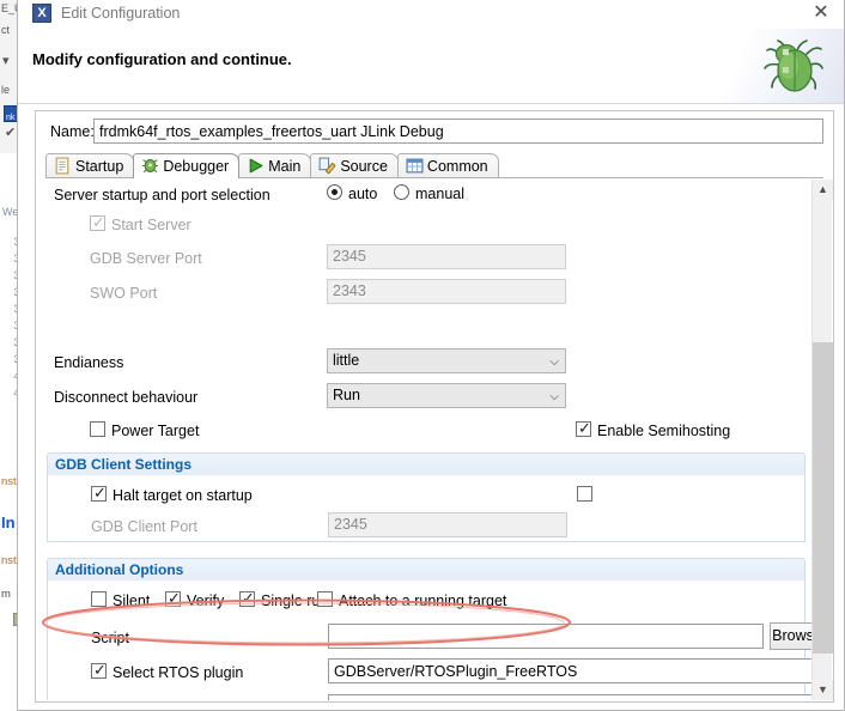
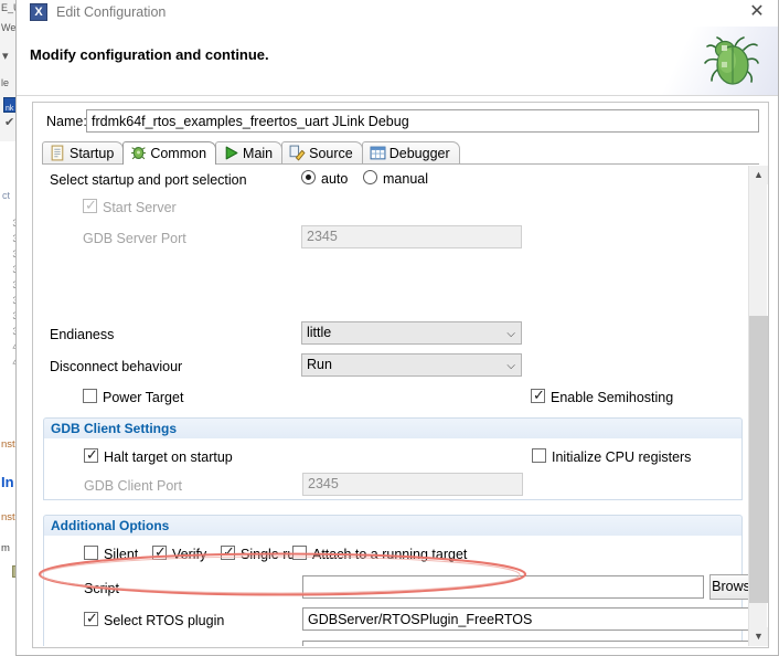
- ct
+ We
  ▾
  le
  ✔
- We
+ ct
  nst
  In
  nst
  m
  X
  Edit Configuration
  ✕
  Modify configuration and continue.
  Name
  frdmk64f_rtos_examples_freertos_uart JLink Debug
  Startup
- Debugger
+ Common
  Main
  Source
- Common
+ Debugger
- Server startup and port selection
+ Select startup and port selection
  auto
  manual
  ✓
  Start Server
  GDB Server Port
  2345
- SWO Port
- 2343
  Endianess
  little
  ⌵
  Disconnect behaviour
  Run
  ⌵
  Power Target
  ✓
  Enable Semihosting
  GDB Client Settings
  ✓
  Halt target on startup
+ Initialize CPU registers
  GDB Client Port
  2345
  Additional Options
  Silent
  ✓
  ✓
  Brows
  ✓
  Select RTOS plugin
  GDBServer/RTOSPlugin_FreeRTOS
  ▲
  ▼
